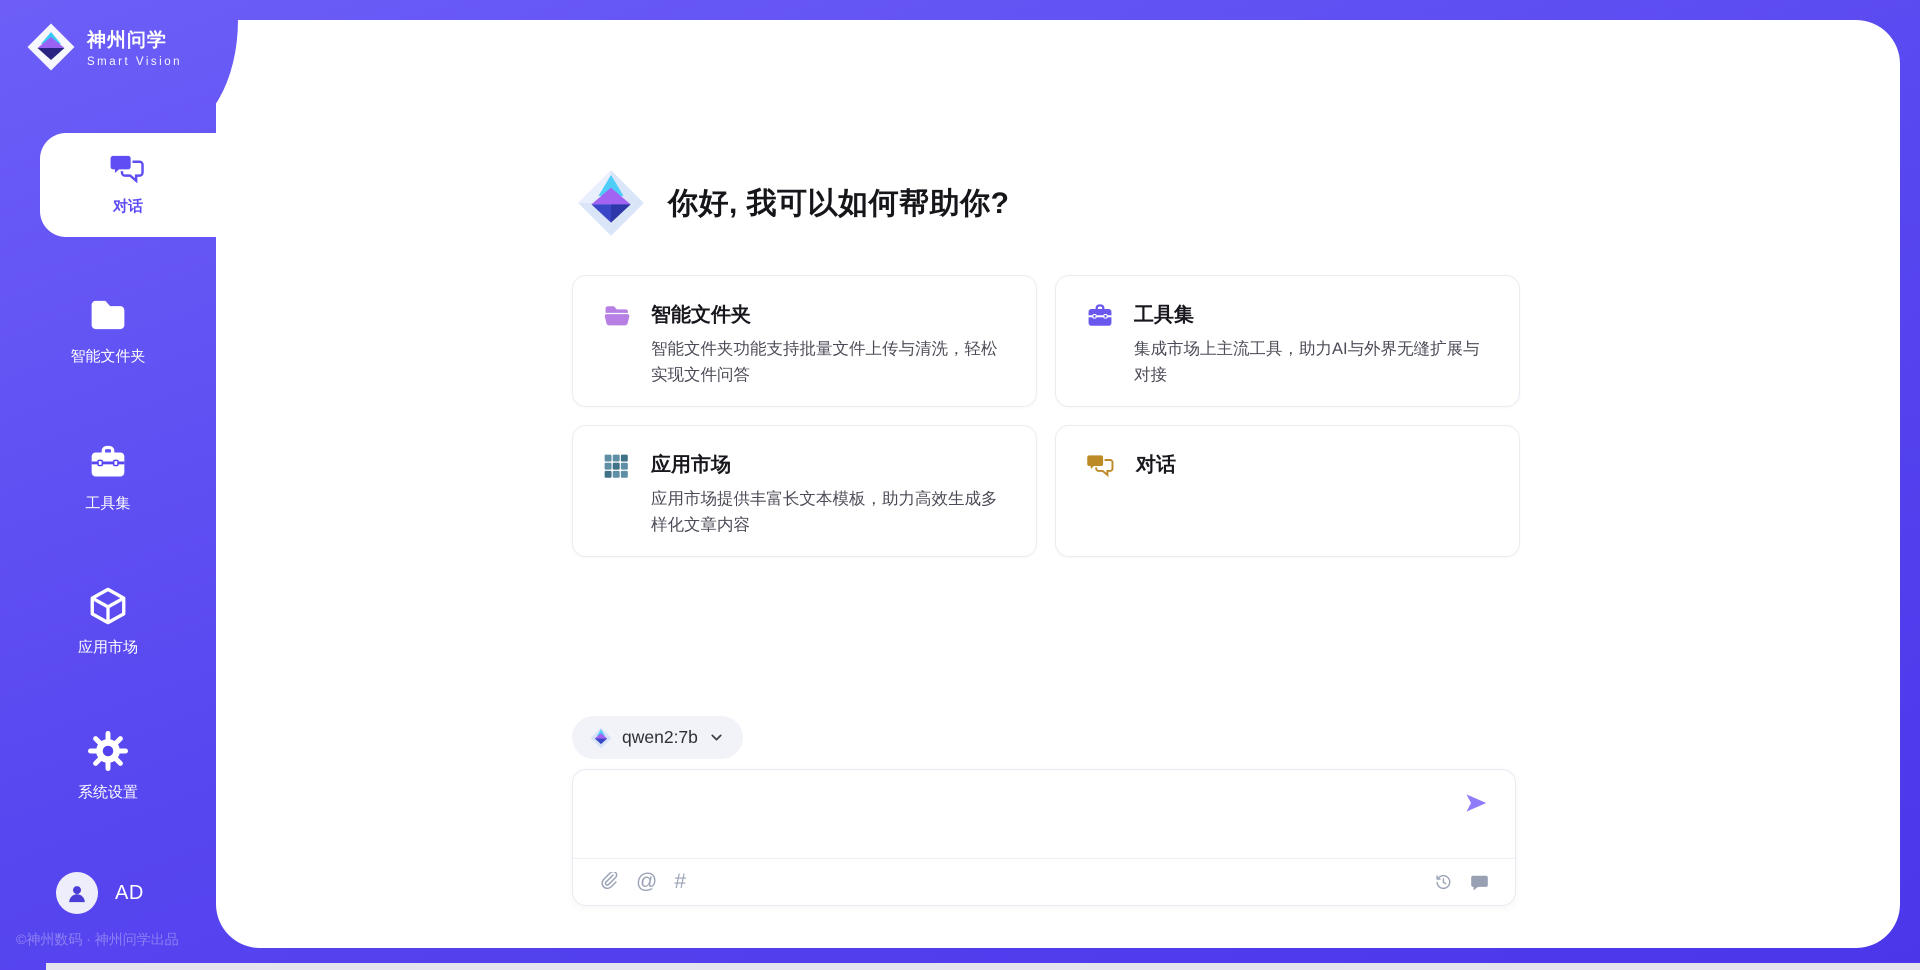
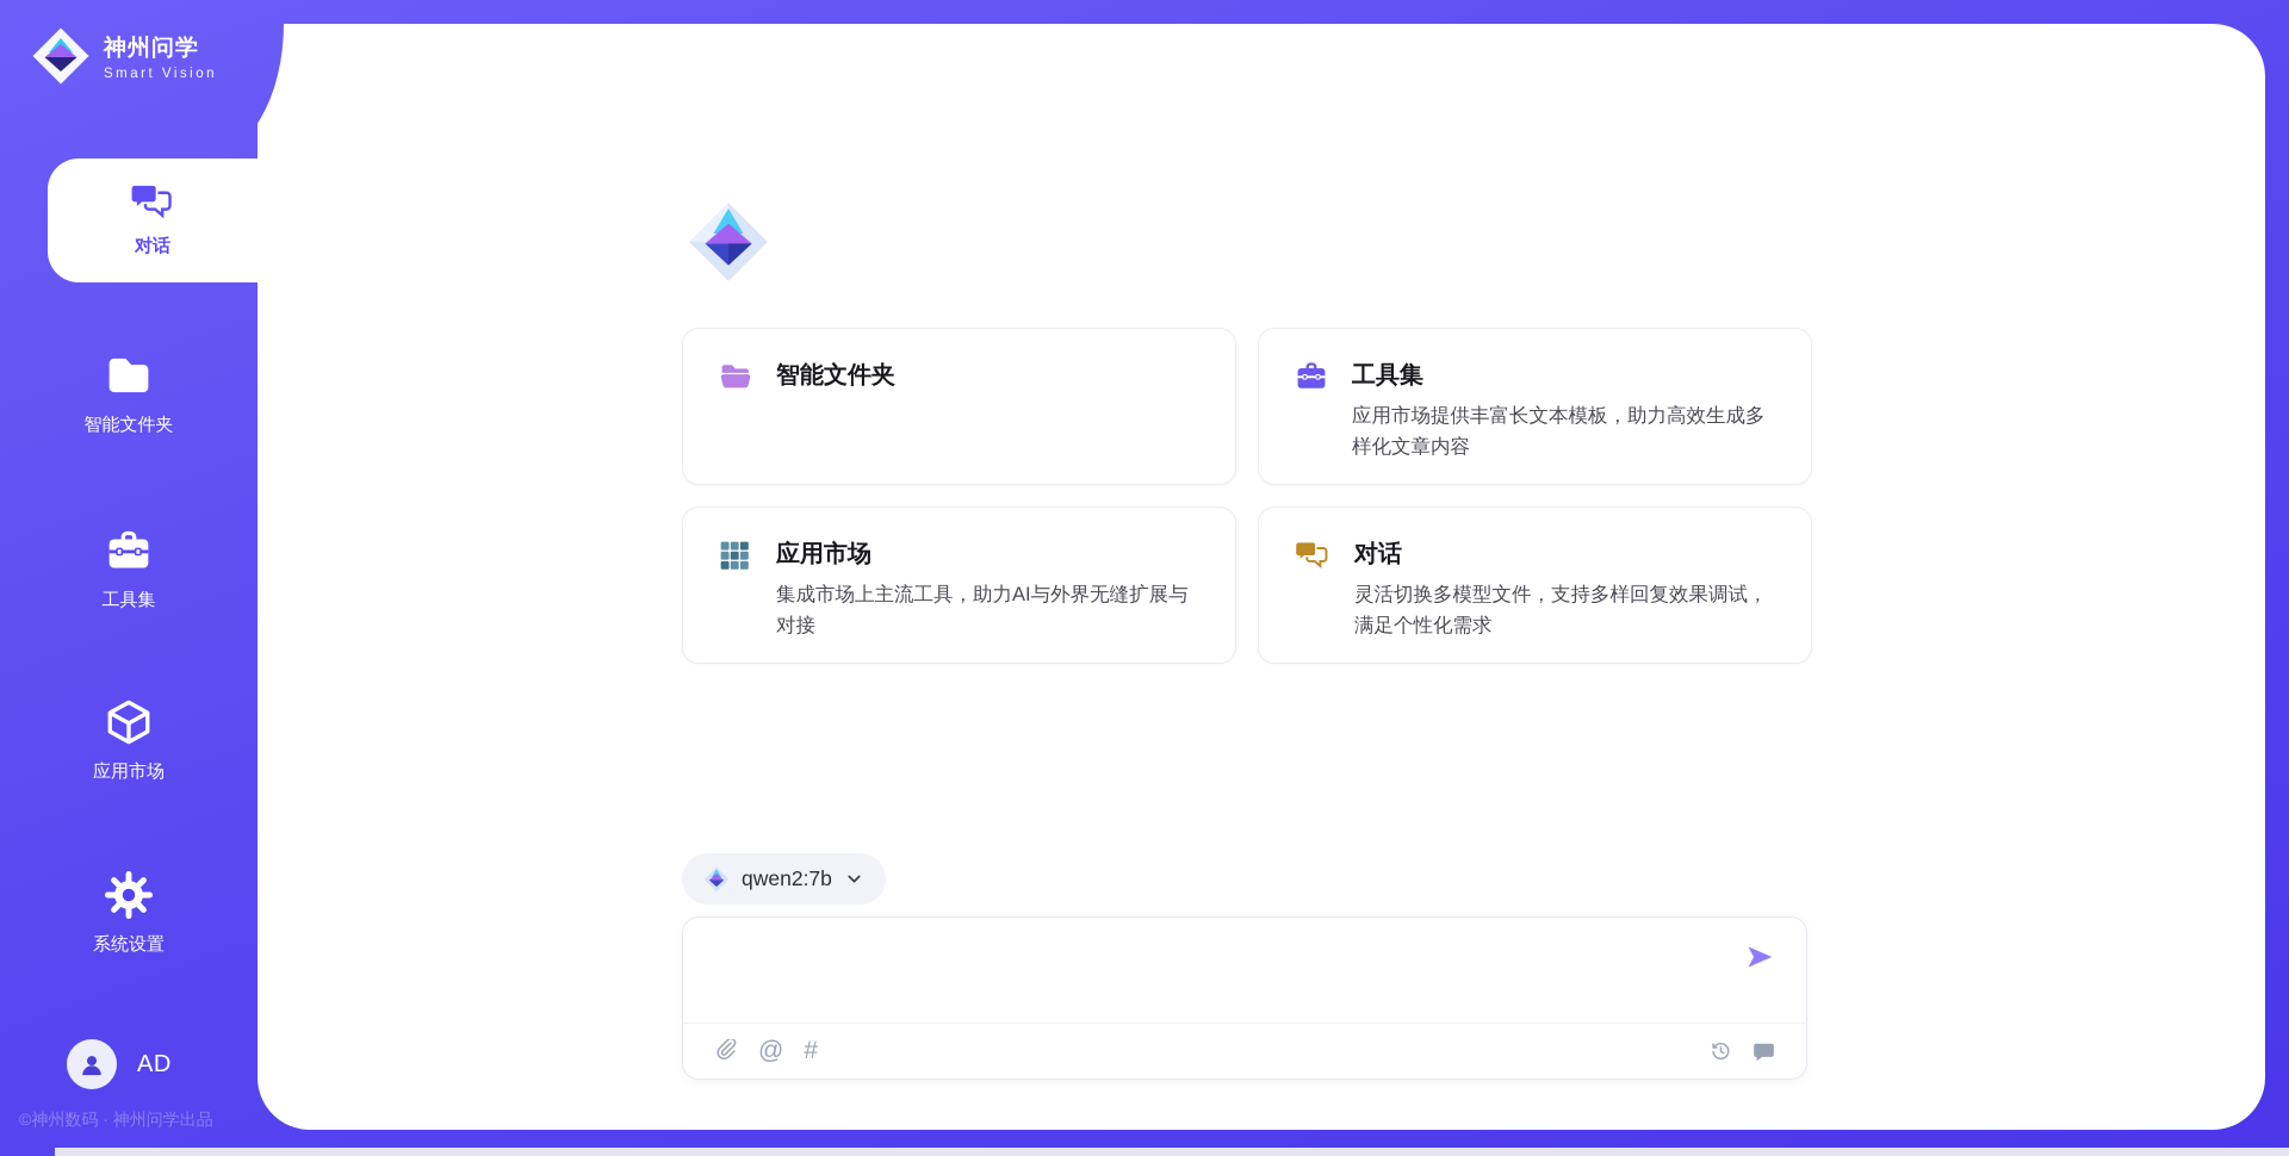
- 你好, 我可以如何帮助你?
  智能文件夹
- 智能文件夹功能支持批量文件上传与清洗，轻松实现文件问答
  工具集
- 集成市场上主流工具，助力AI与外界无缝扩展与对接
+ 应用市场提供丰富长文本模板，助力高效生成多样化文章内容
  应用市场
- 应用市场提供丰富长文本模板，助力高效生成多样化文章内容
+ 集成市场上主流工具，助力AI与外界无缝扩展与对接
  对话
+ 灵活切换多模型文件，支持多样回复效果调试，满足个性化需求
  qwen2:7b
  @
  #
  神州问学
  Smart Vision
  对话
  智能文件夹
  工具集
  应用市场
  系统设置
  AD
  ©神州数码 · 神州问学出品
